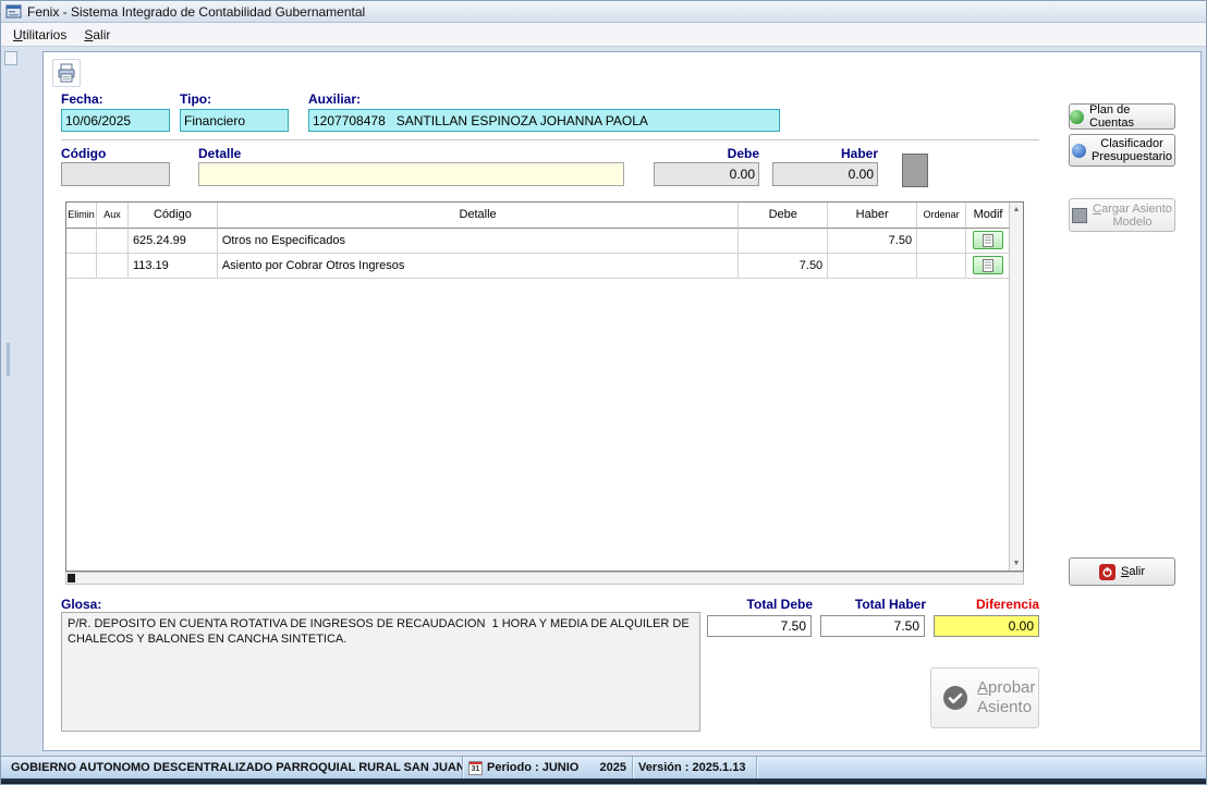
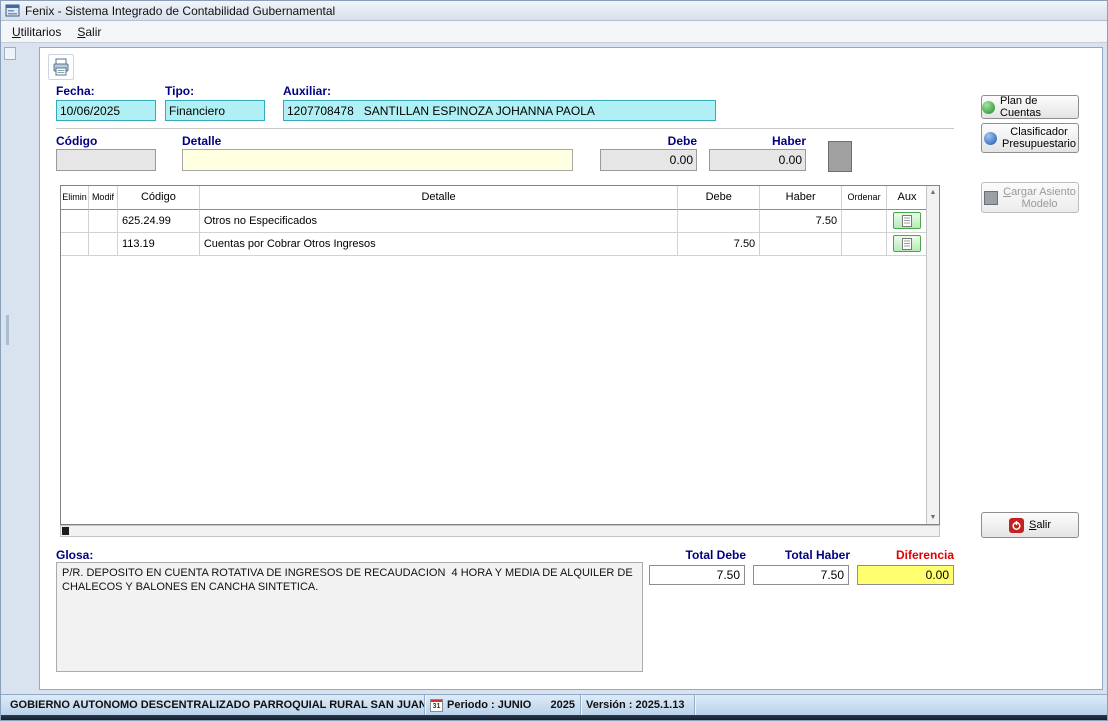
  Fenix - Sistema Integrado de Contabilidad Gubernamental
  Utilitarios
  Salir
  Fecha:
  10/06/2025
  Tipo:
  Financiero
  Auxiliar:
  1207708478 SANTILLAN ESPINOZA JOHANNA PAOLA
  Código
  Detalle
  Debe
  Haber
  0.00
  0.00
  Elimin
- Aux
+ Modif
  Código
  Detalle
  Debe
  Haber
  Ordenar
- Modif
+ Aux
  625.24.99
  Otros no Especificados
  7.50
  113.19
- Asiento por Cobrar Otros Ingresos
+ Cuentas por Cobrar Otros Ingresos
  7.50
  Glosa:
- P/R. DEPOSITO EN CUENTA ROTATIVA DE INGRESOS DE RECAUDACION 1 HORA Y MEDIA DE ALQUILER DE CHALECOS Y BALONES EN CANCHA SINTETICA.
+ P/R. DEPOSITO EN CUENTA ROTATIVA DE INGRESOS DE RECAUDACION 4 HORA Y MEDIA DE ALQUILER DE CHALECOS Y BALONES EN CANCHA SINTETICA.
  Total Debe
  Total Haber
  Diferencia
  7.50
  7.50
  0.00
  Plan de Cuentas
  Clasificador
  Presupuestario
  Cargar Asiento
  Modelo
  Salir
- Aprobar
- Asiento
  GOBIERNO AUTONOMO DESCENTRALIZADO PARROQUIAL RURAL SAN JUAN
  Periodo : JUNIO
  2025
  Versión : 2025.1.13
